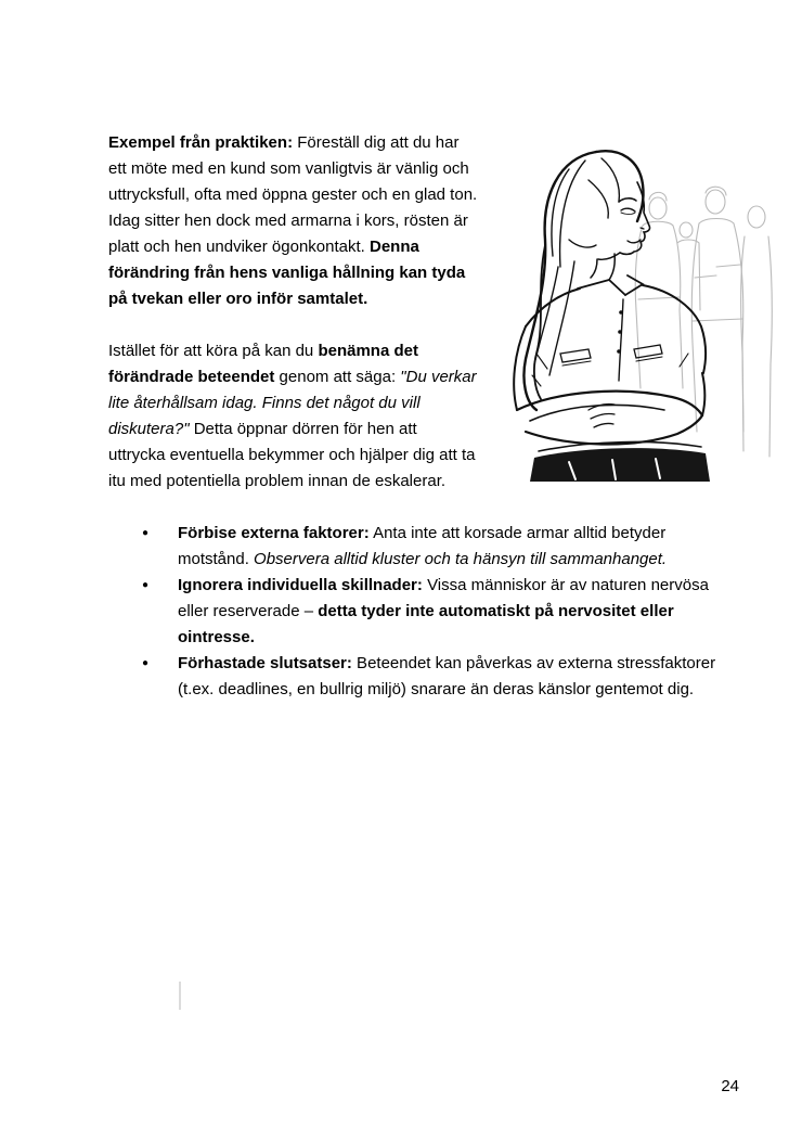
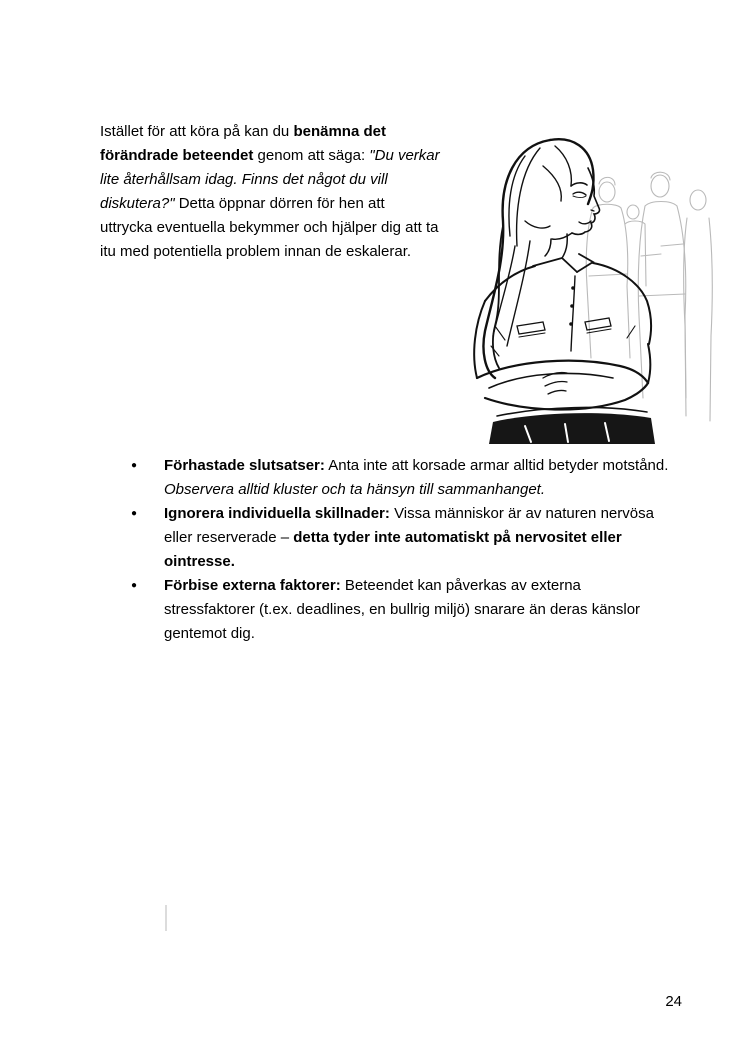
- Exempel från praktiken: Föreställ dig att du har ett möte med en kund som vanligtvis är vänlig och uttrycksfull, ofta med öppna gester och en glad ton. Idag sitter hen dock med armarna i kors, rösten är platt och hen undviker ögonkontakt. Denna förändring från hens vanliga hållning kan tyda på tvekan eller oro inför samtalet.
  Istället för att köra på kan du benämna det förändrade beteendet genom att säga: "Du verkar lite återhållsam idag. Finns det något du vill diskutera?" Detta öppnar dörren för hen att uttrycka eventuella bekymmer och hjälper dig att ta itu med potentiella problem innan de eskalerar.
  ●
- Förbise externa faktorer: Anta inte att korsade armar alltid betyder motstånd. Observera alltid kluster och ta hänsyn till sammanhanget.
+ Förhastade slutsatser: Anta inte att korsade armar alltid betyder motstånd. Observera alltid kluster och ta hänsyn till sammanhanget.
  ●
  Ignorera individuella skillnader: Vissa människor är av naturen nervösa eller reserverade – detta tyder inte automatiskt på nervositet eller ointresse.
  ●
- Förhastade slutsatser: Beteendet kan påverkas av externa stressfaktorer (t.ex. deadlines, en bullrig miljö) snarare än deras känslor gentemot dig.
+ Förbise externa faktorer: Beteendet kan påverkas av externa stressfaktorer (t.ex. deadlines, en bullrig miljö) snarare än deras känslor gentemot dig.
  24
